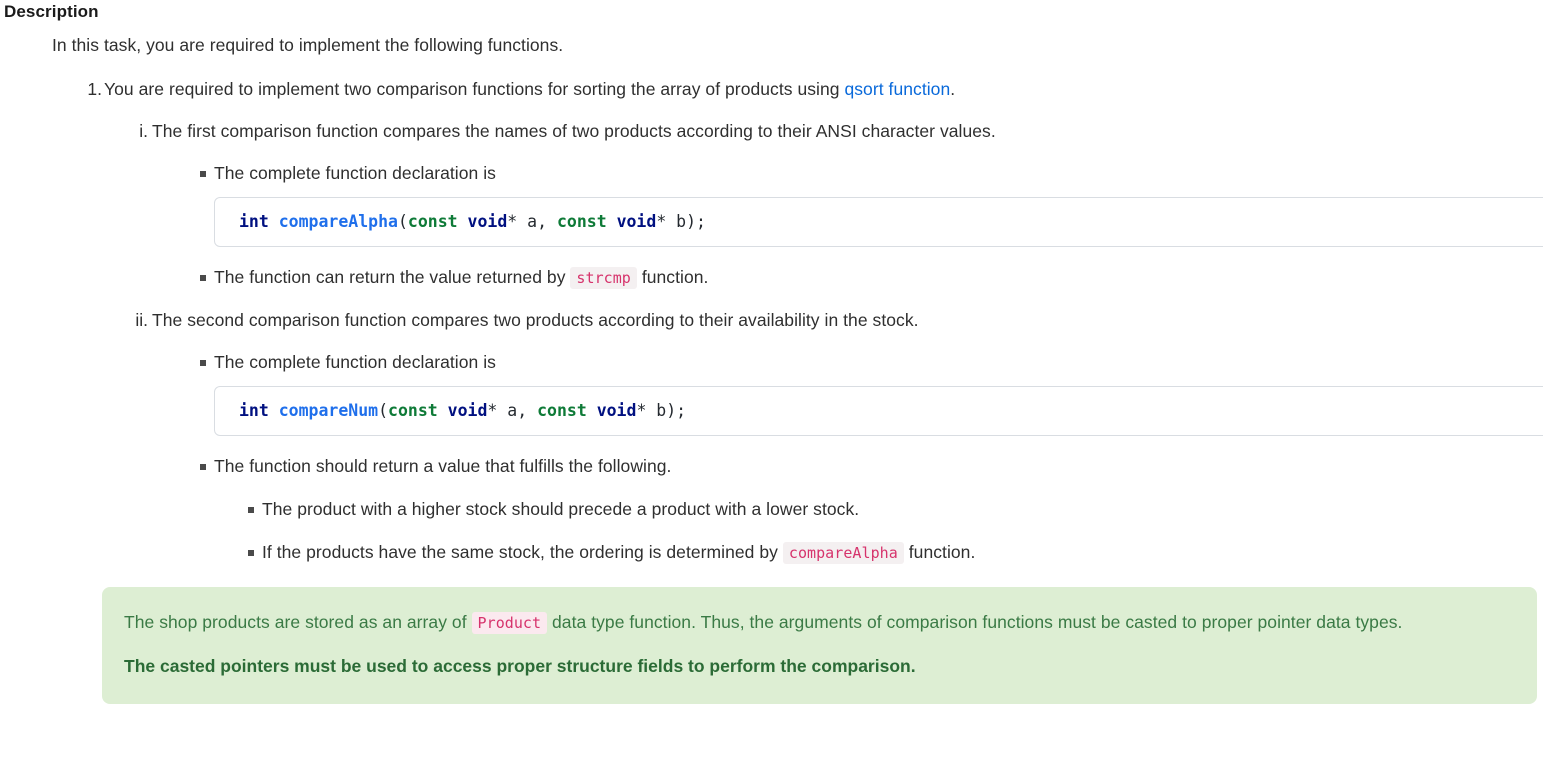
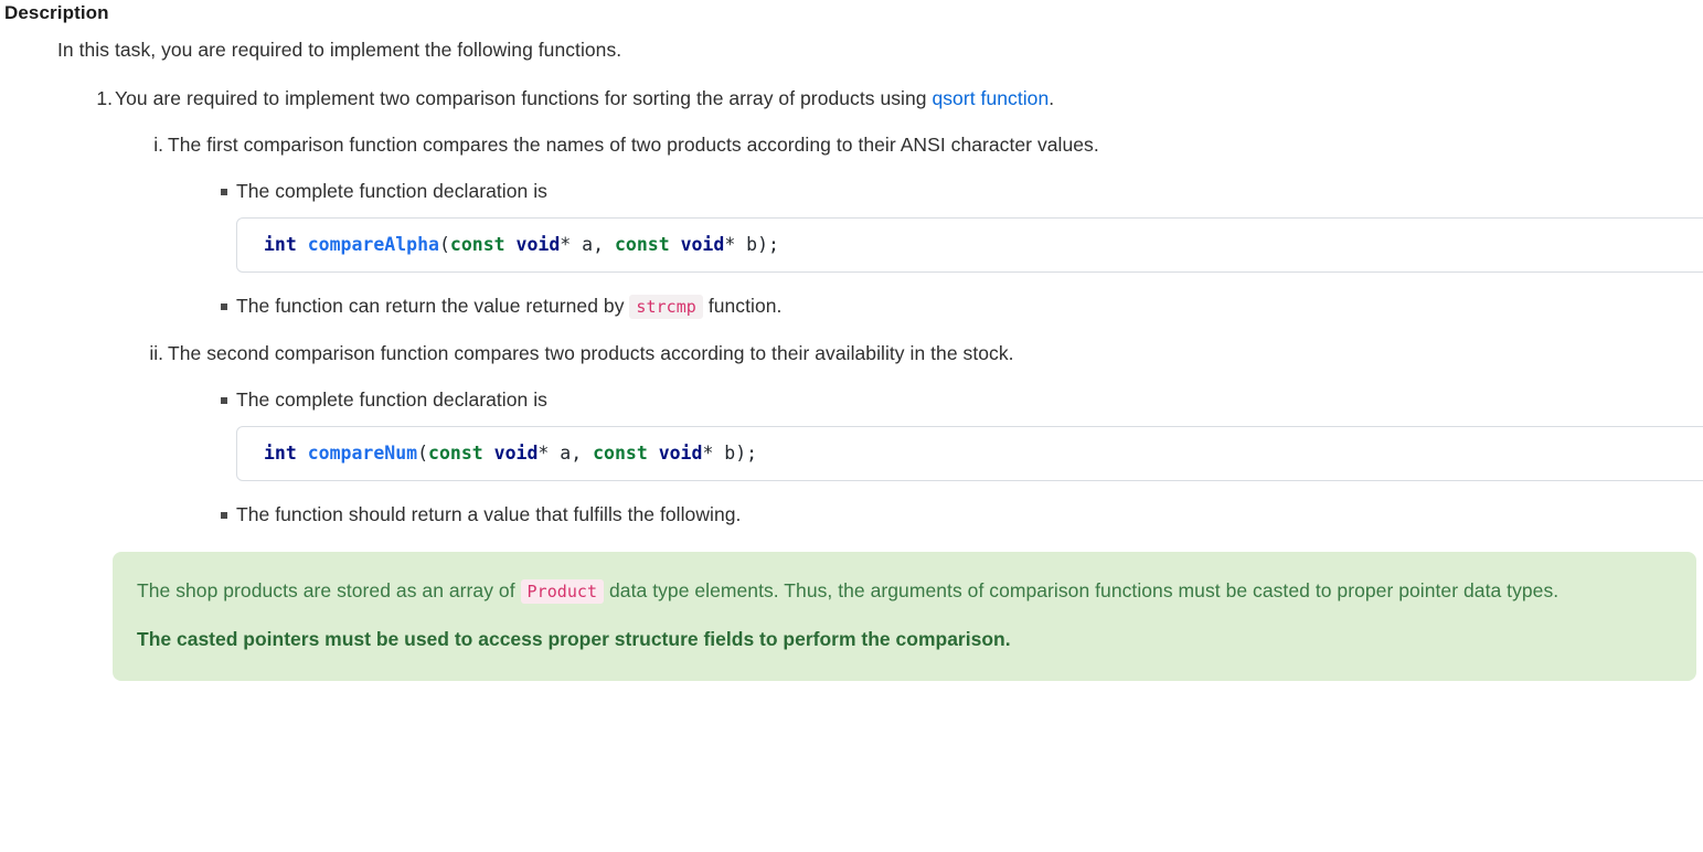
  Description
  In this task, you are required to implement the following functions.
  1.
  You are required to implement two comparison functions for sorting the array of products using qsort function.
  i.
  The first comparison function compares the names of two products according to their ANSI character values.
  The complete function declaration is
  int compareAlpha(const void* a, const void* b);
  The function can return the value returned by strcmp function.
  ii.
  The second comparison function compares two products according to their availability in the stock.
  The complete function declaration is
  int compareNum(const void* a, const void* b);
  The function should return a value that fulfills the following.
- The product with a higher stock should precede a product with a lower stock.
- If the products have the same stock, the ordering is determined by compareAlpha function.
- The shop products are stored as an array of Product data type function. Thus, the arguments of comparison functions must be casted to proper pointer data types.
+ The shop products are stored as an array of Product data type elements. Thus, the arguments of comparison functions must be casted to proper pointer data types.
  The casted pointers must be used to access proper structure fields to perform the comparison.
